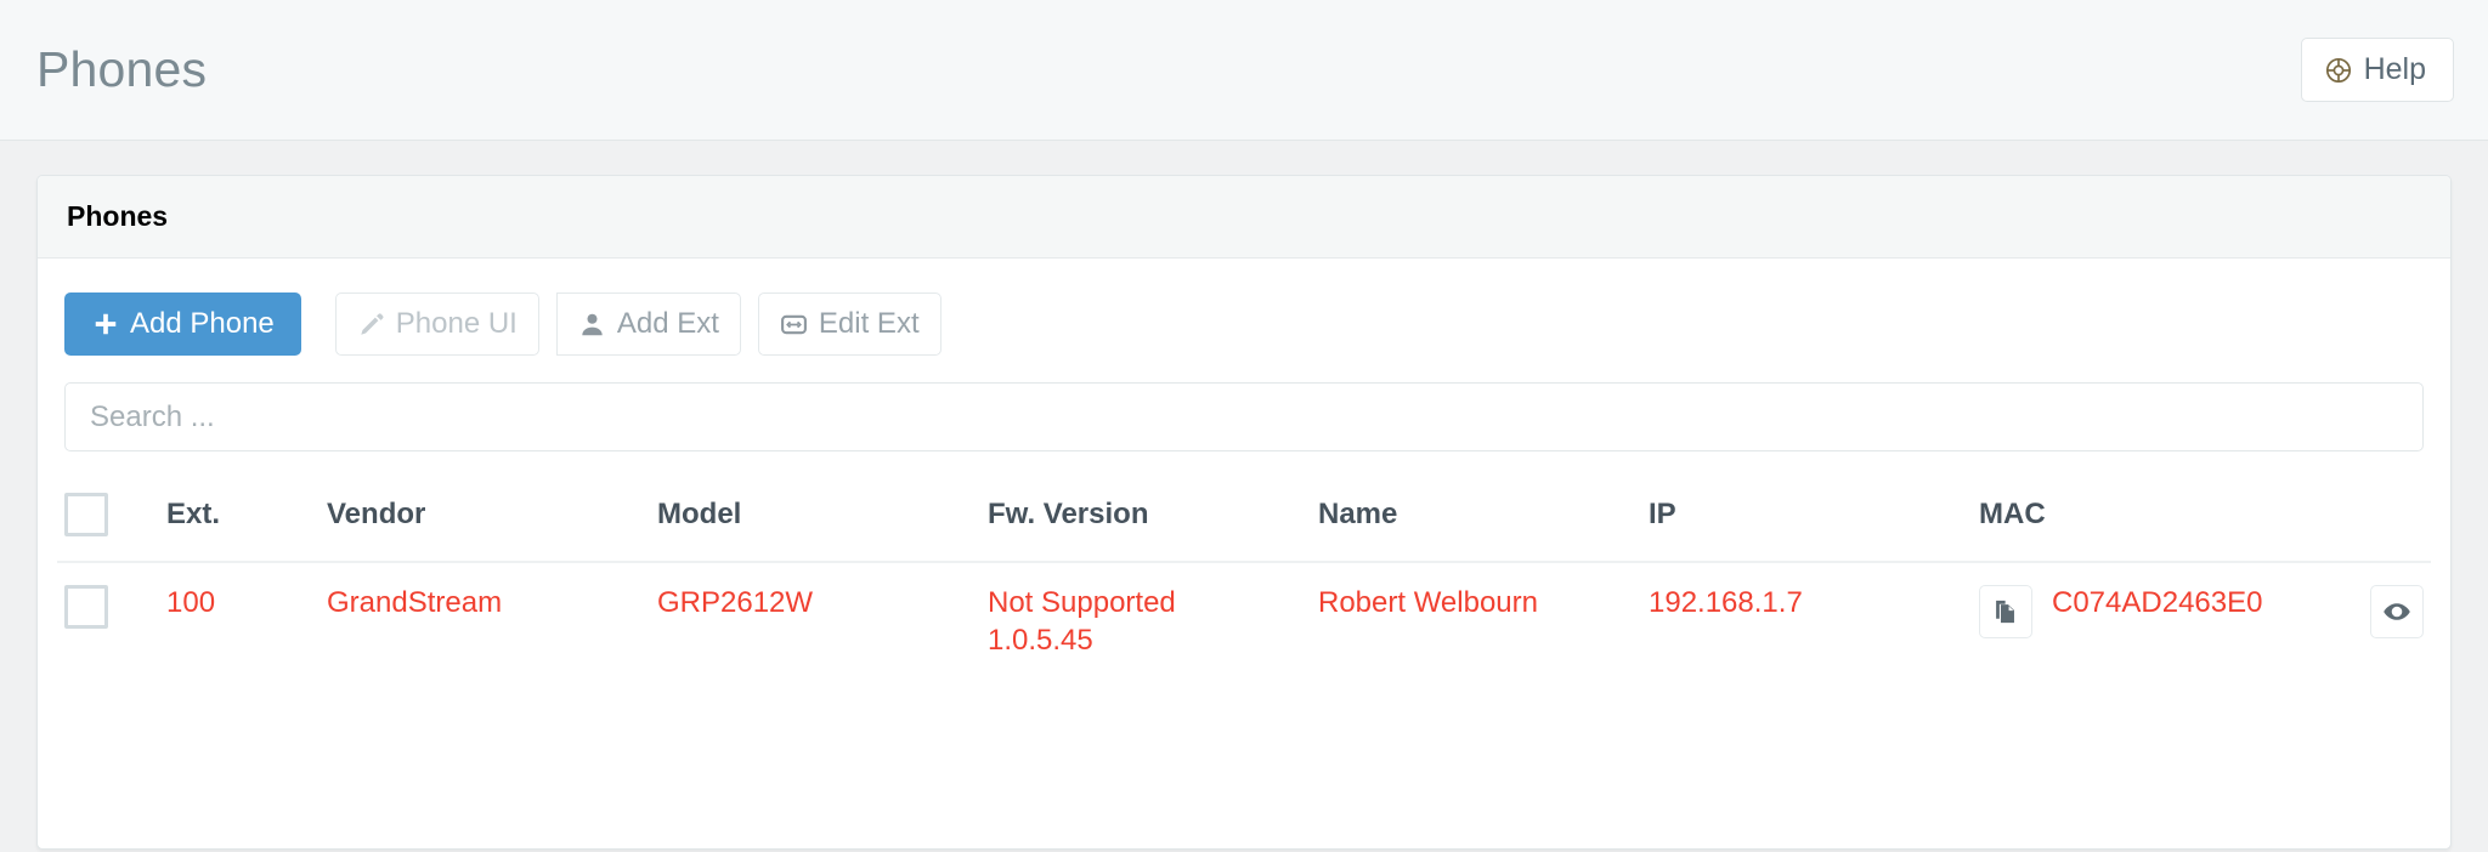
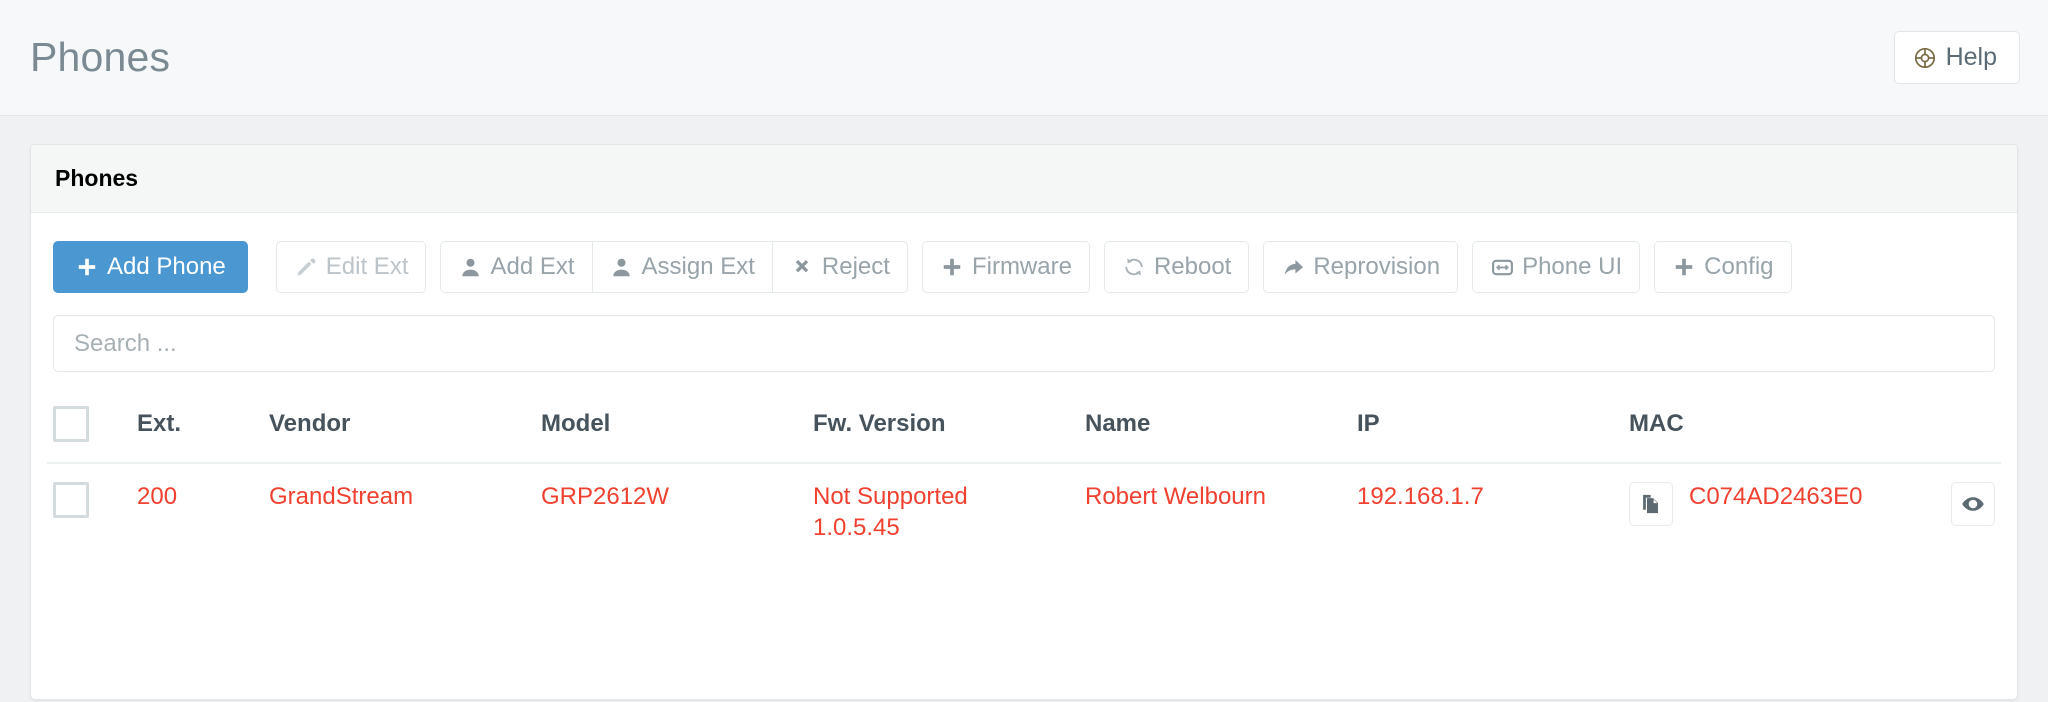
  Phones
  Help
  Phones
  Add Phone
- Phone UI
+ Edit Ext
  Add Ext
+ Assign Ext
+ Reject
+ Firmware
+ Reboot
+ Reprovision
- Edit Ext
+ Phone UI
+ Config
  Search ...
  	Ext.	Vendor	Model	Fw. Version	Name	IP	MAC
- 	100	GrandStream	GRP2612W	Not Supported 1.0.5.45	Robert Welbourn	192.168.1.7	C074AD2463E0
+ 	200	GrandStream	GRP2612W	Not Supported 1.0.5.45	Robert Welbourn	192.168.1.7	C074AD2463E0
